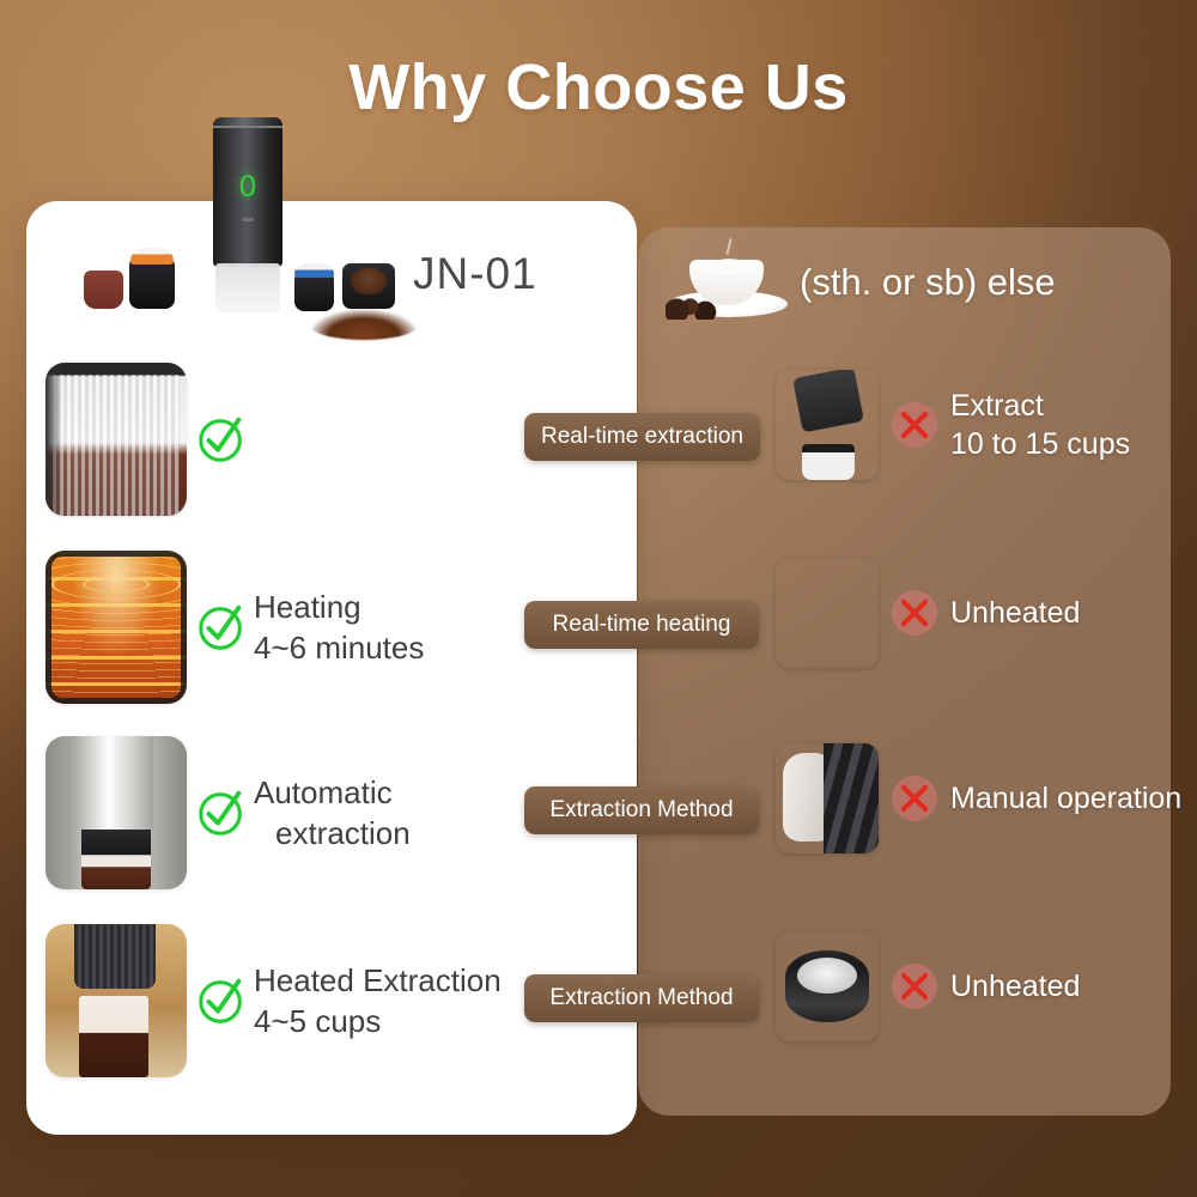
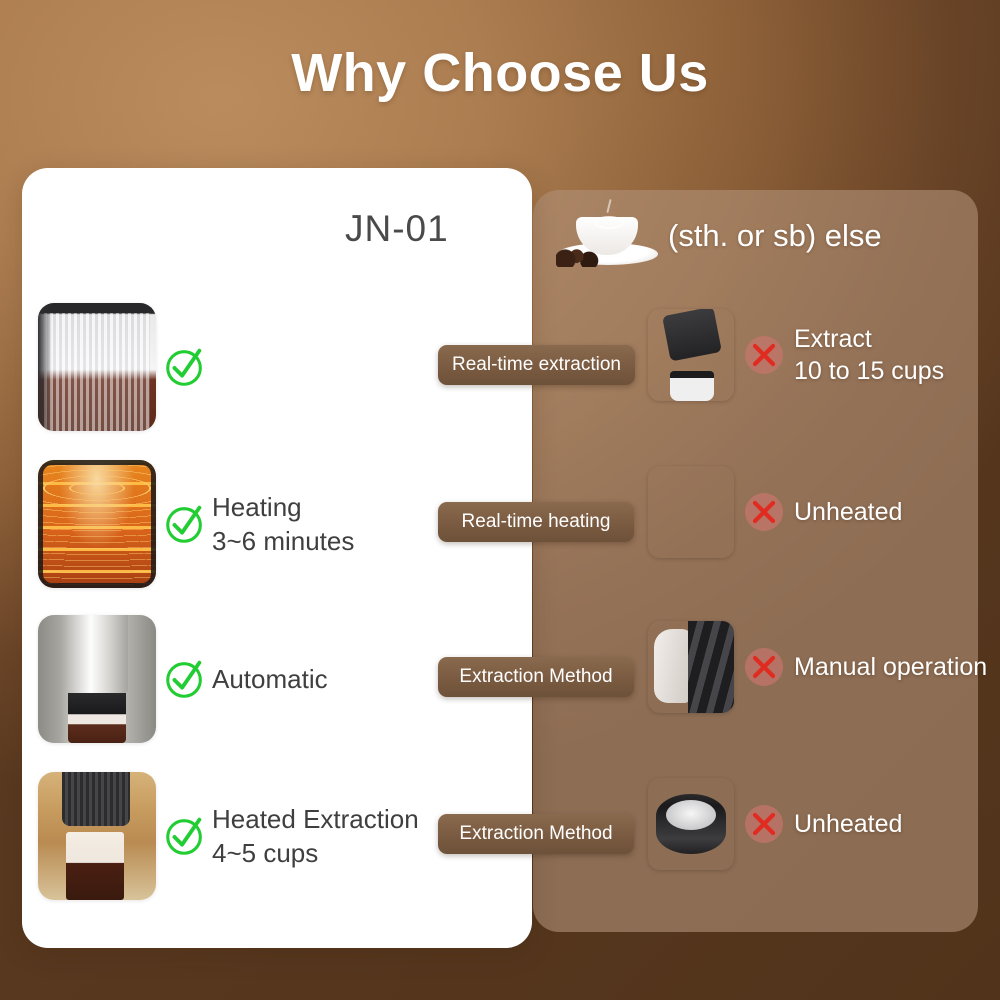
  Why Choose Us
- 0
  JN-01
  (sth. or sb) else
  Real-time extraction
  Extract
  10 to 15 cups
  Heating
- 4~6 minutes
+ 3~6 minutes
  Real-time heating
  Unheated
  Automatic
- extraction
  Extraction Method
  Manual operation
  Heated Extraction
  4~5 cups
  Extraction Method
  Unheated
